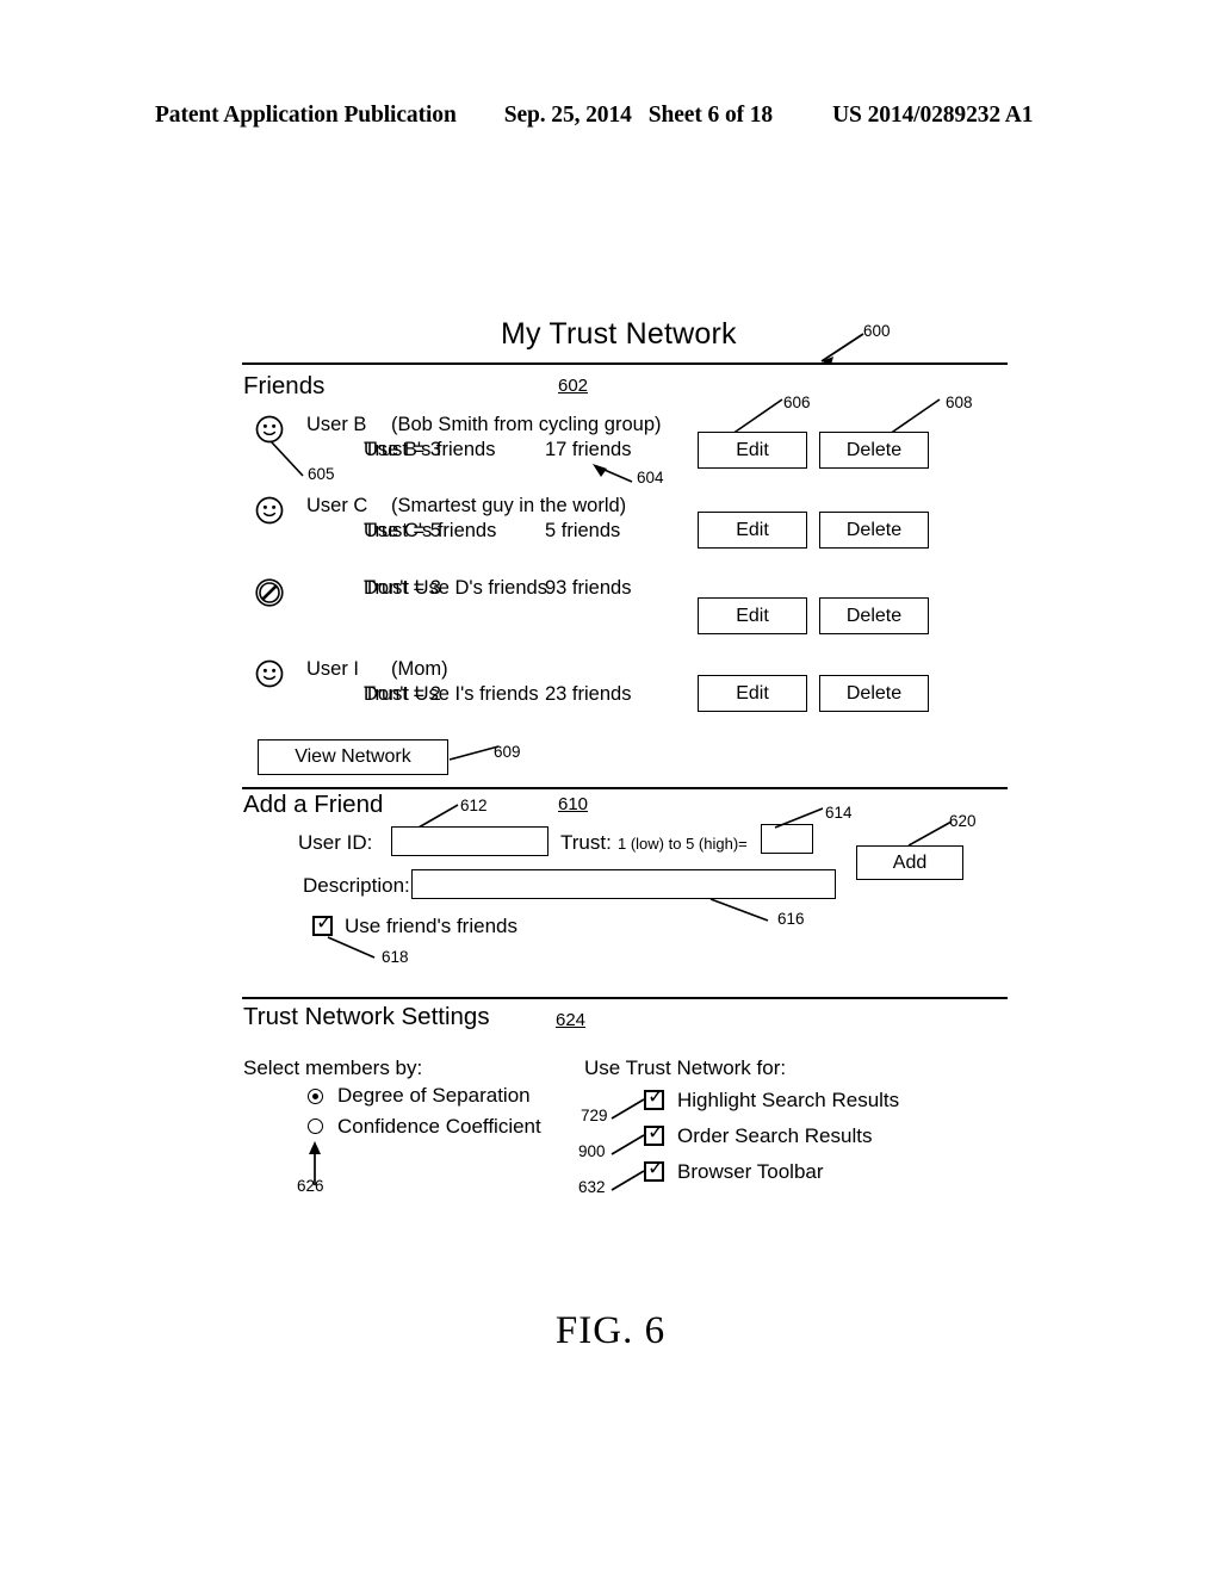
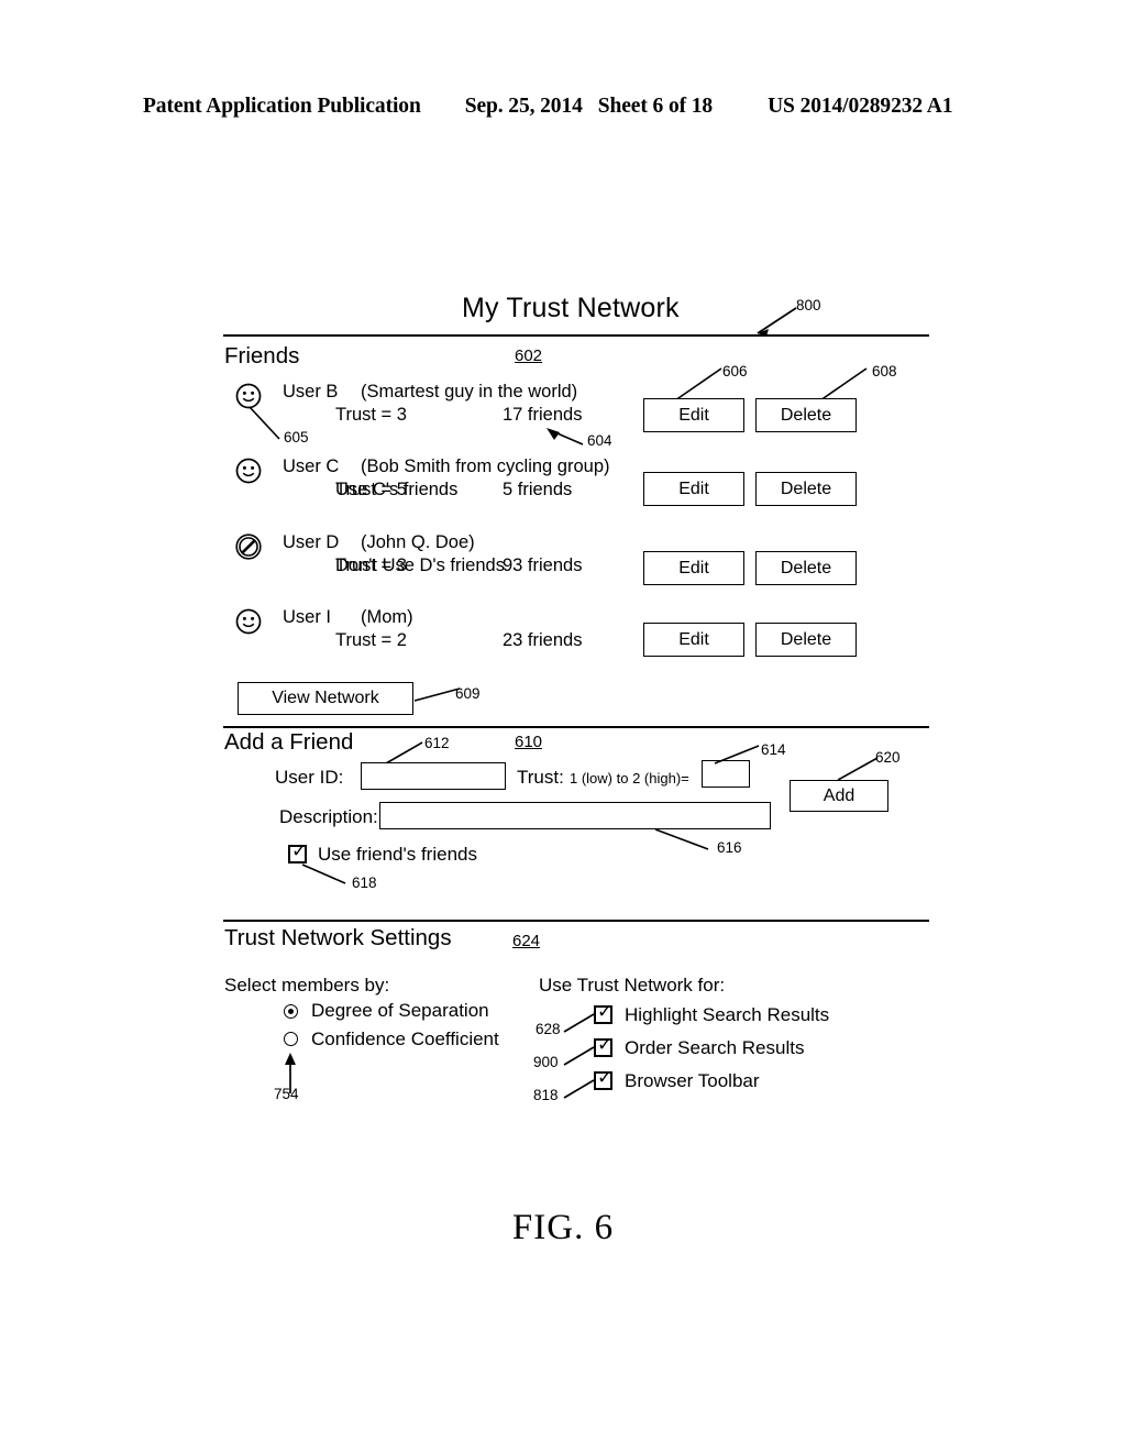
  Patent Application Publication
  Sep. 25, 2014
  Sheet 6 of 18
  US 2014/0289232 A1
  My Trust Network
- 600
+ 800
  Friends
  602
- User B (Bob Smith from cycling group)
+ User B (Smartest guy in the world)
  Trust = 3
  17 friends
- Use B's friends
  605
  604
  606
  608
  Edit
  Delete
- User C (Smartest guy in the world)
+ User C (Bob Smith from cycling group)
  Trust = 5
  5 friends
  Use C's friends
  Edit
  Delete
+ User D (John Q. Doe)
  Trust = 3
  93 friends
  Don't Use D's friends
  Edit
  Delete
  User I (Mom)
  Trust = 2
  23 friends
- Don't Use I's friends
  Edit
  Delete
  View Network
  609
  Add a Friend
  610
  612
  User ID:
  Trust:
- 1 (low) to 5 (high)=
+ 1 (low) to 2 (high)=
  614
  Add
  620
  Description:
  616
  ✓
  Use friend's friends
  618
  Trust Network Settings
  624
  Select members by:
  Use Trust Network for:
  Degree of Separation
  Confidence Coefficient
- 626
+ 754
  ✓
  Highlight Search Results
- 729
+ 628
  ✓
  Order Search Results
  900
  ✓
  Browser Toolbar
- 632
+ 818
  FIG. 6
